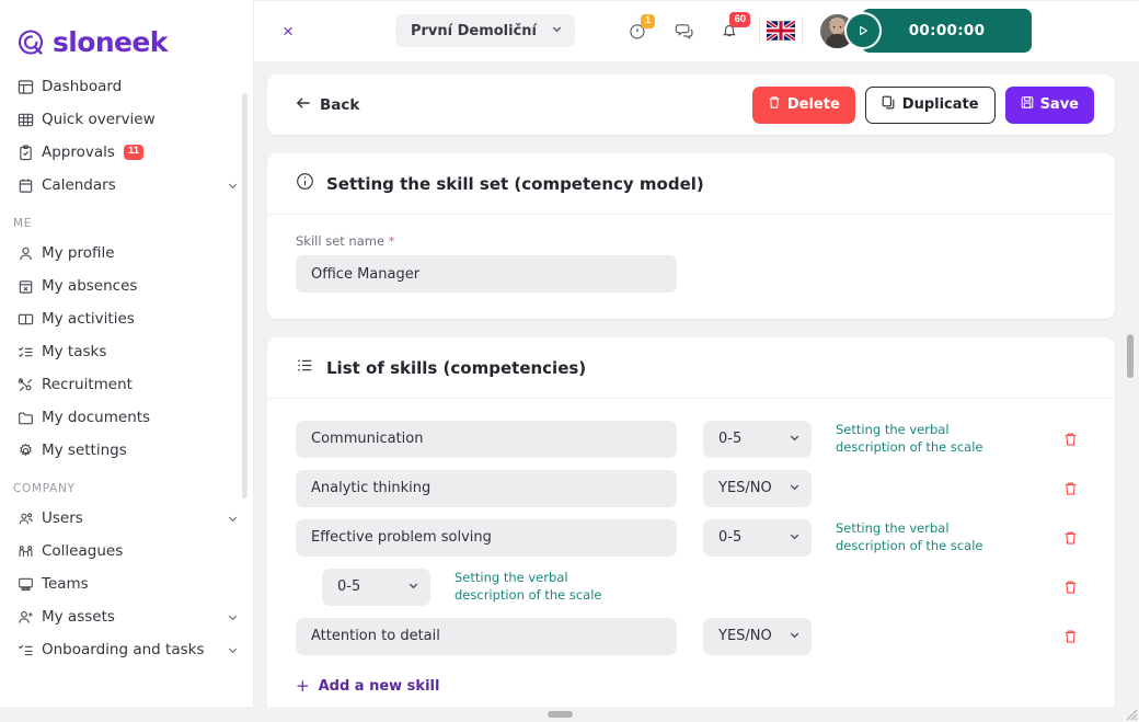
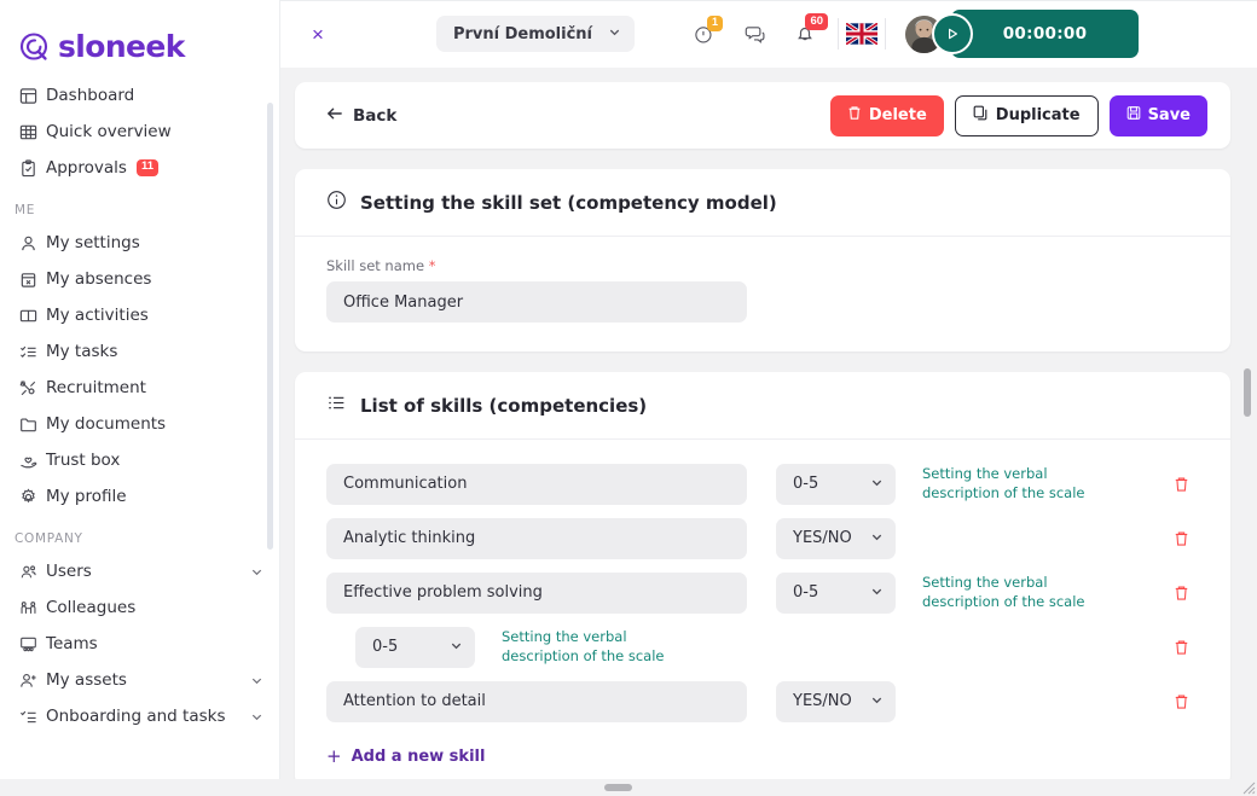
  sloneek
  Dashboard
  Quick overview
  Approvals
  11
- Calendars
  ME
- My profile
+ My settings
  My absences
  My activities
  My tasks
  Recruitment
  My documents
+ Trust box
- My settings
+ My profile
  COMPANY
  Users
  Colleagues
  Teams
  My assets
  Onboarding and tasks
  ×
  První Demoliční
  1
  60
  00:00:00
  Back
  Delete
  Duplicate
  Save
  Setting the skill set (competency model)
  Skill set name *
  Office Manager
  List of skills (competencies)
  Communication
  0-5
  Setting the verbal description of the scale
  Analytic thinking
  YES/NO
  Effective problem solving
  0-5
  Setting the verbal description of the scale
  0-5
  Setting the verbal description of the scale
  Attention to detail
  YES/NO
  +
  Add a new skill
